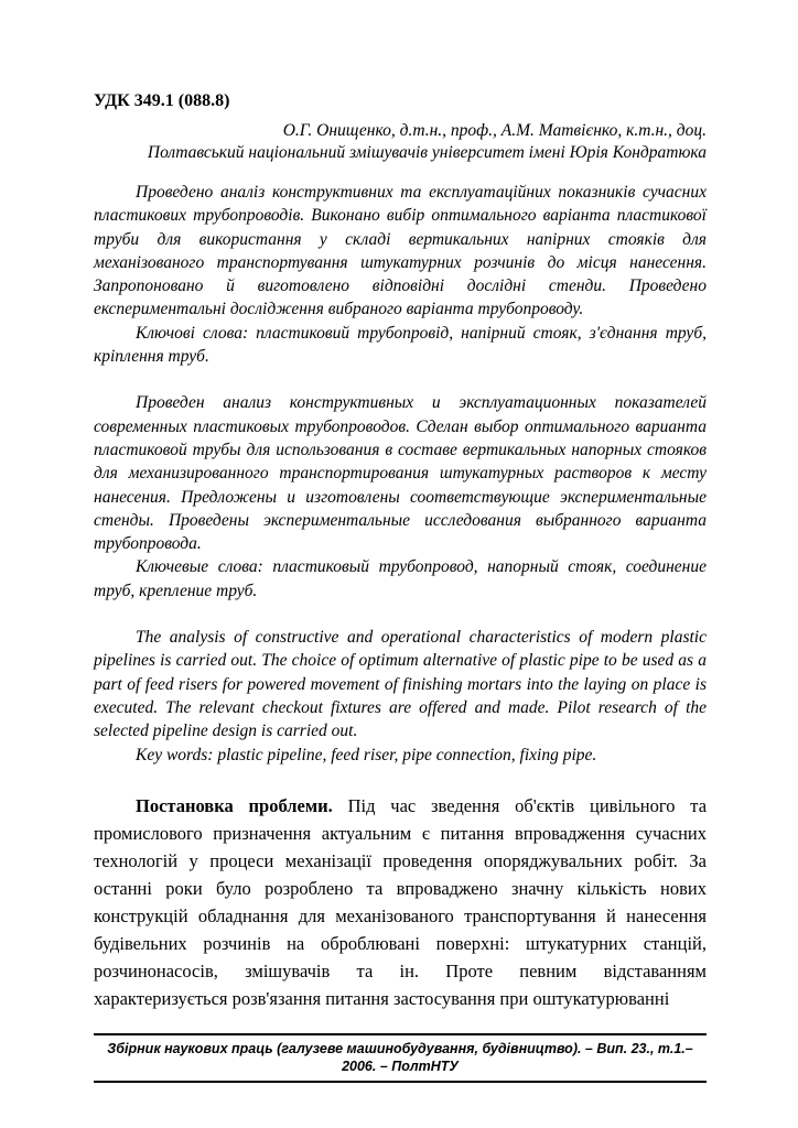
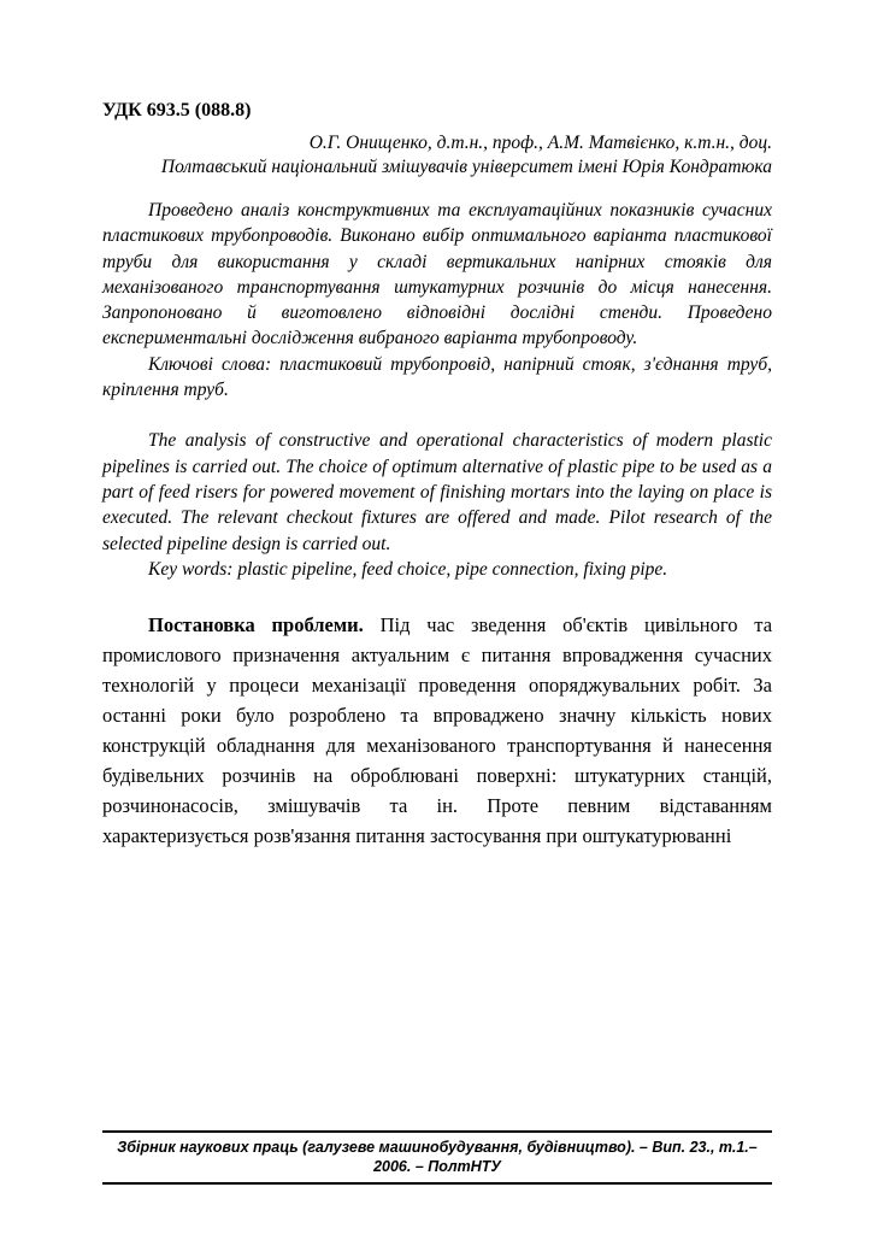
- УДК 349.1 (088.8)
+ УДК 693.5 (088.8)
  О.Г. Онищенко, д.т.н., проф., А.М. Матвієнко, к.т.н., доц.
  Полтавський національний змішувачів університет імені Юрія Кондратюка
  Проведено аналіз конструктивних та експлуатаційних показників сучасних пластикових трубопроводів. Виконано вибір оптимального варіанта пластикової труби для використання у складі вертикальних напірних стояків для механізованого транспортування штукатурних розчинів до місця нанесення. Запропоновано й виготовлено відповідні дослідні стенди. Проведено експериментальні дослідження вибраного варіанта трубопроводу.
  Ключові слова: пластиковий трубопровід, напірний стояк, з'єднання труб, кріплення труб.
- Проведен анализ конструктивных и эксплуатационных показателей современных пластиковых трубопроводов. Сделан выбор оптимального варианта пластиковой трубы для использования в составе вертикальных напорных стояков для механизированного транспортирования штукатурных растворов к месту нанесения. Предложены и изготовлены соответствующие экспериментальные стенды. Проведены экспериментальные исследования выбранного варианта трубопровода.
- Ключевые слова: пластиковый трубопровод, напорный стояк, соединение труб, крепление труб.
  The analysis of constructive and operational characteristics of modern plastic pipelines is carried out. The choice of optimum alternative of plastic pipe to be used as a part of feed risers for powered movement of finishing mortars into the laying on place is executed. The relevant checkout fixtures are offered and made. Pilot research of the selected pipeline design is carried out.
- Key words: plastic pipeline, feed riser, pipe connection, fixing pipe.
+ Key words: plastic pipeline, feed choice, pipe connection, fixing pipe.
  Постановка проблеми. Під час зведення об'єктів цивільного та промислового призначення актуальним є питання впровадження сучасних технологій у процеси механізації проведення опоряджувальних робіт. За останні роки було розроблено та впроваджено значну кількість нових конструкцій обладнання для механізованого транспортування й нанесення будівельних розчинів на оброблювані поверхні: штукатурних станцій, розчинонасосів, змішувачів та ін. Проте певним відставанням характеризується розв'язання питання застосування при оштукатурюванні
  Збірник наукових праць (галузеве машинобудування, будівництво). – Вип. 23., т.1.– 2006. – ПолтНТУ
